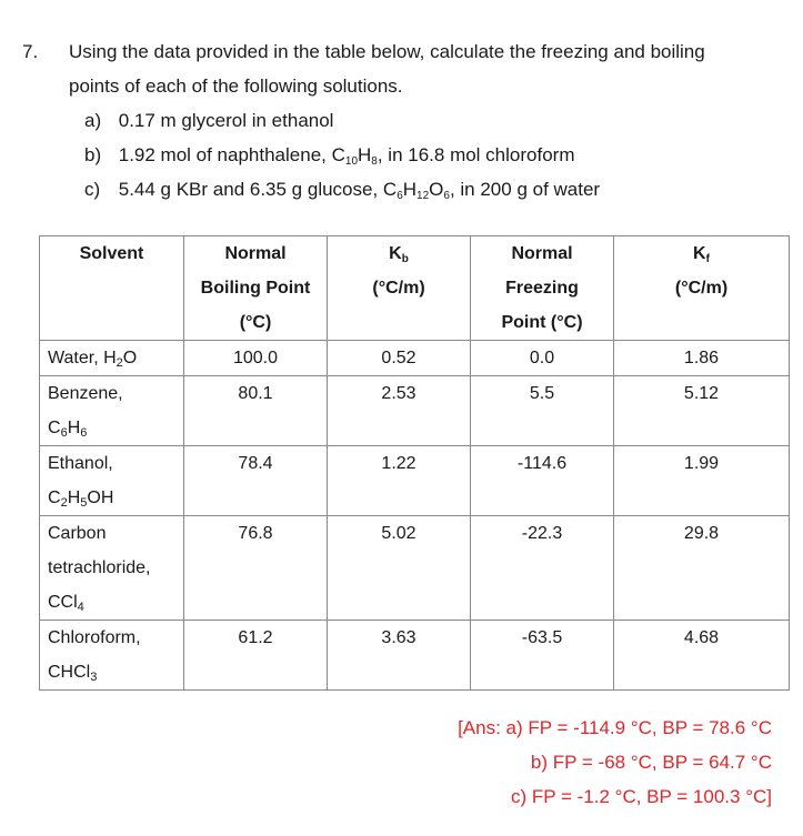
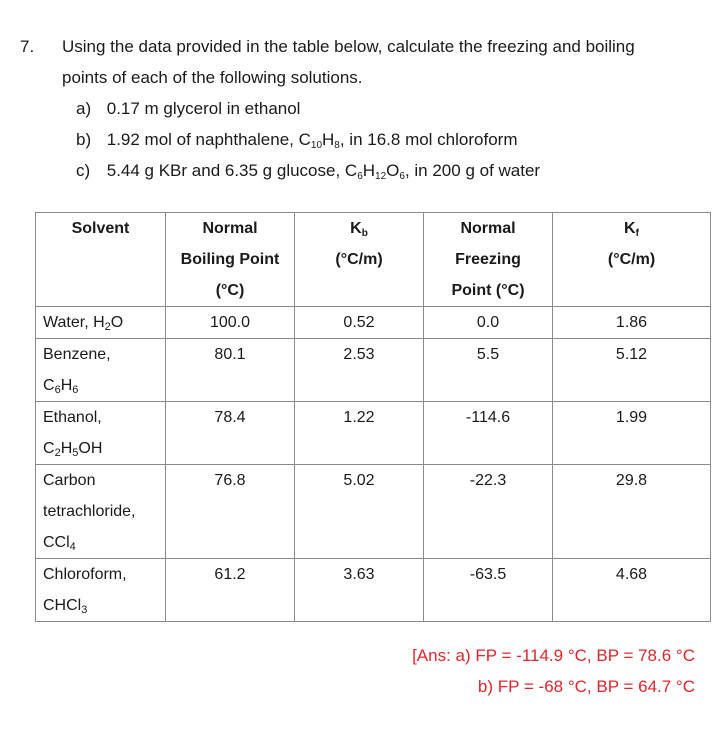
  7.
  Using the data provided in the table below, calculate the freezing and boiling
  points of each of the following solutions.
  a) 0.17 m glycerol in ethanol
  b) 1.92 mol of naphthalene, C10H8, in 16.8 mol chloroform
  c) 5.44 g KBr and 6.35 g glucose, C6H12O6, in 200 g of water
  Solvent	Normal Boiling Point (°C)	Kb (°C/m)	Normal Freezing Point (°C)	Kf (°C/m)
  Water, H2O	100.0	0.52	0.0	1.86
  Benzene, C6H6	80.1	2.53	5.5	5.12
  Ethanol, C2H5OH	78.4	1.22	-114.6	1.99
  Carbon tetrachloride, CCl4	76.8	5.02	-22.3	29.8
  Chloroform, CHCl3	61.2	3.63	-63.5	4.68
  [Ans: a) FP = -114.9 °C, BP = 78.6 °C
  b) FP = -68 °C, BP = 64.7 °C
- c) FP = -1.2 °C, BP = 100.3 °C]
